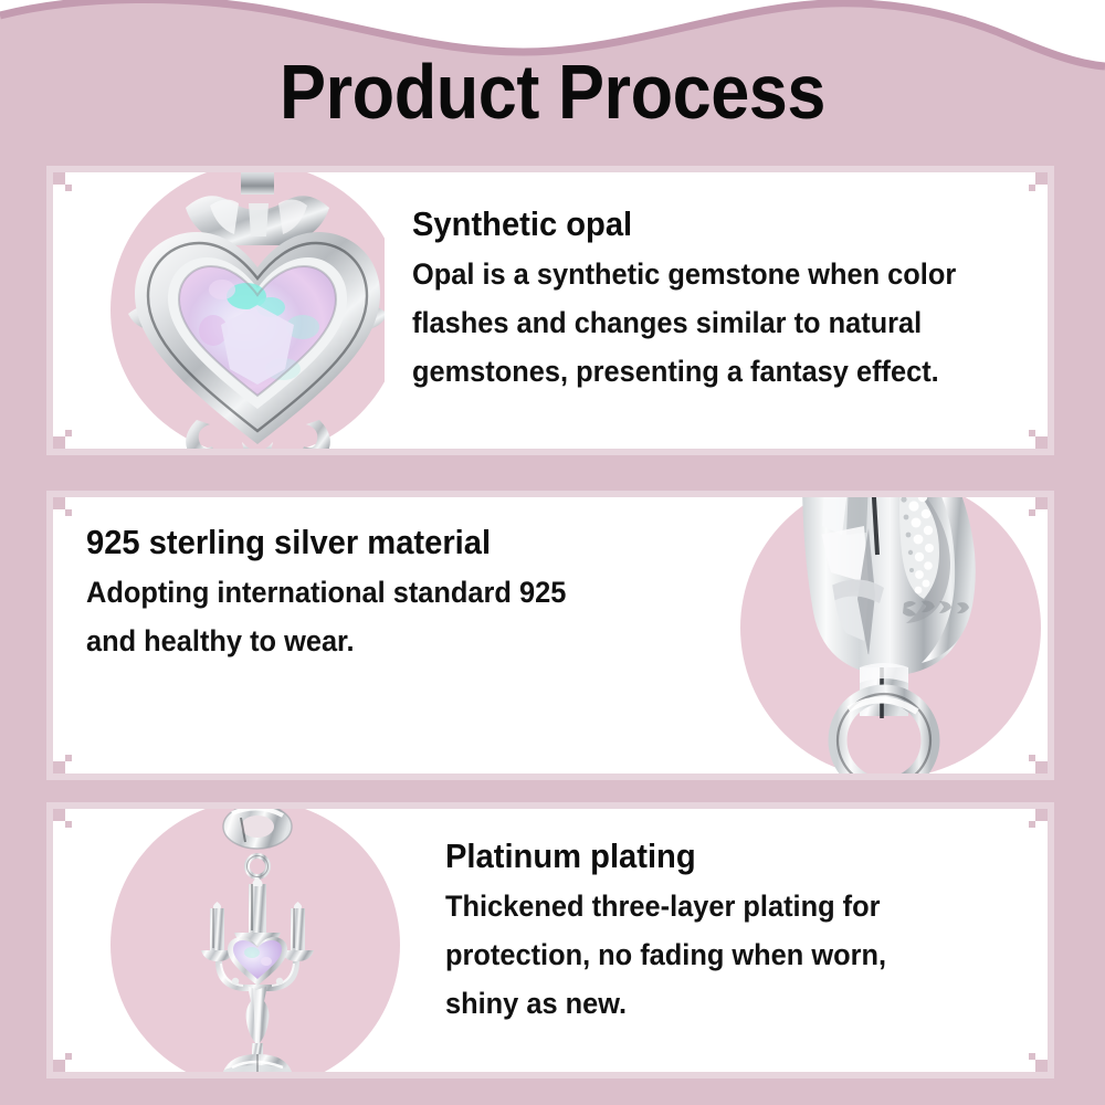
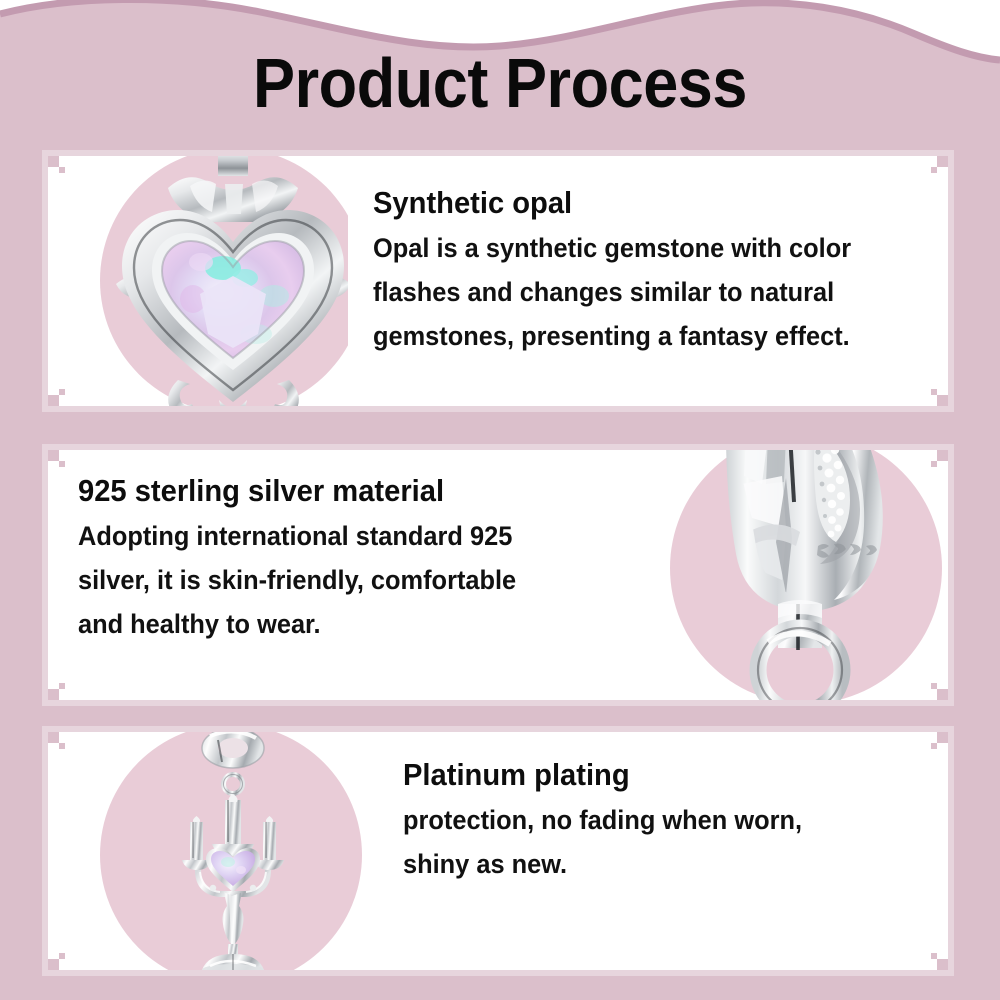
  Product Process
  Synthetic opal
- Opal is a synthetic gemstone when color
+ Opal is a synthetic gemstone with color
  flashes and changes similar to natural
  gemstones, presenting a fantasy effect.
  925 sterling silver material
  Adopting international standard 925
+ silver, it is skin-friendly, comfortable
  and healthy to wear.
  Platinum plating
- Thickened three-layer plating for
  protection, no fading when worn,
  shiny as new.
